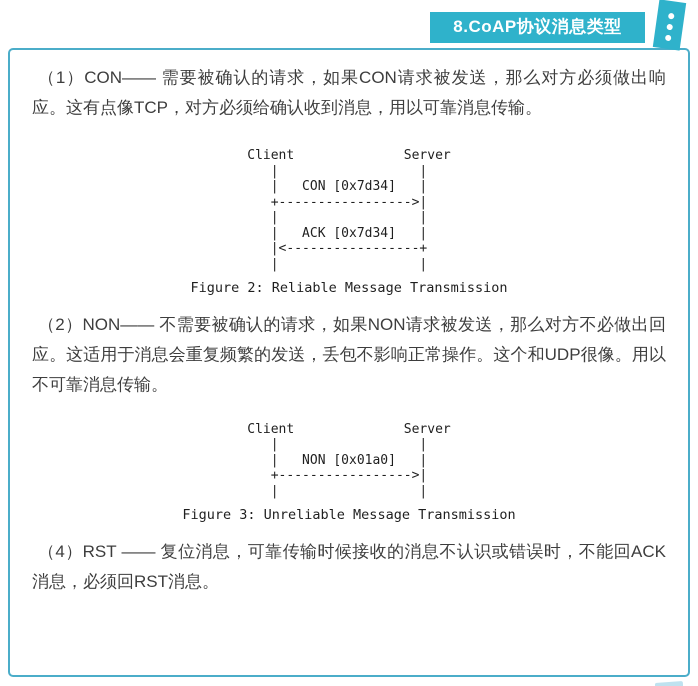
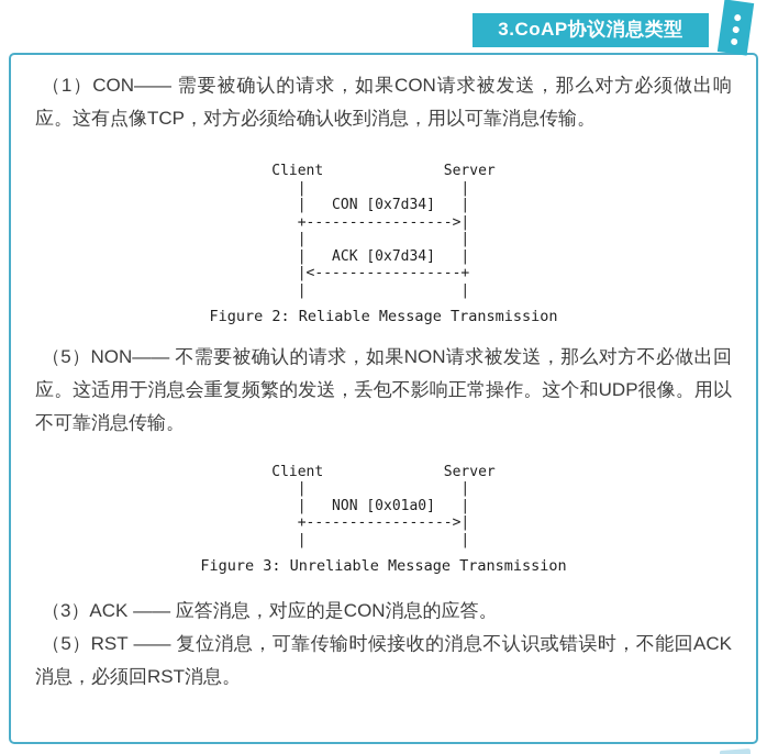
- 8.CoAP协议消息类型
+ 3.CoAP协议消息类型
  （1）CON—— 需要被确认的请求，如果CON请求被发送，那么对方必须做出响应。这有点像TCP，对方必须给确认收到消息，用以可靠消息传输。
  Client Server
  | |
  | CON [0x7d34] |
  +----------------->|
  | |
  | ACK [0x7d34] |
  |<-----------------+
  | |
  Figure 2: Reliable Message Transmission
- （2）NON—— 不需要被确认的请求，如果NON请求被发送，那么对方不必做出回应。这适用于消息会重复频繁的发送，丢包不影响正常操作。这个和UDP很像。用以不可靠消息传输。
+ （5）NON—— 不需要被确认的请求，如果NON请求被发送，那么对方不必做出回应。这适用于消息会重复频繁的发送，丢包不影响正常操作。这个和UDP很像。用以不可靠消息传输。
  Client Server
  | |
  | NON [0x01a0] |
  +----------------->|
  | |
  Figure 3: Unreliable Message Transmission
+ （3）ACK —— 应答消息，对应的是CON消息的应答。
- （4）RST —— 复位消息，可靠传输时候接收的消息不认识或错误时，不能回ACK消息，必须回RST消息。
+ （5）RST —— 复位消息，可靠传输时候接收的消息不认识或错误时，不能回ACK消息，必须回RST消息。
